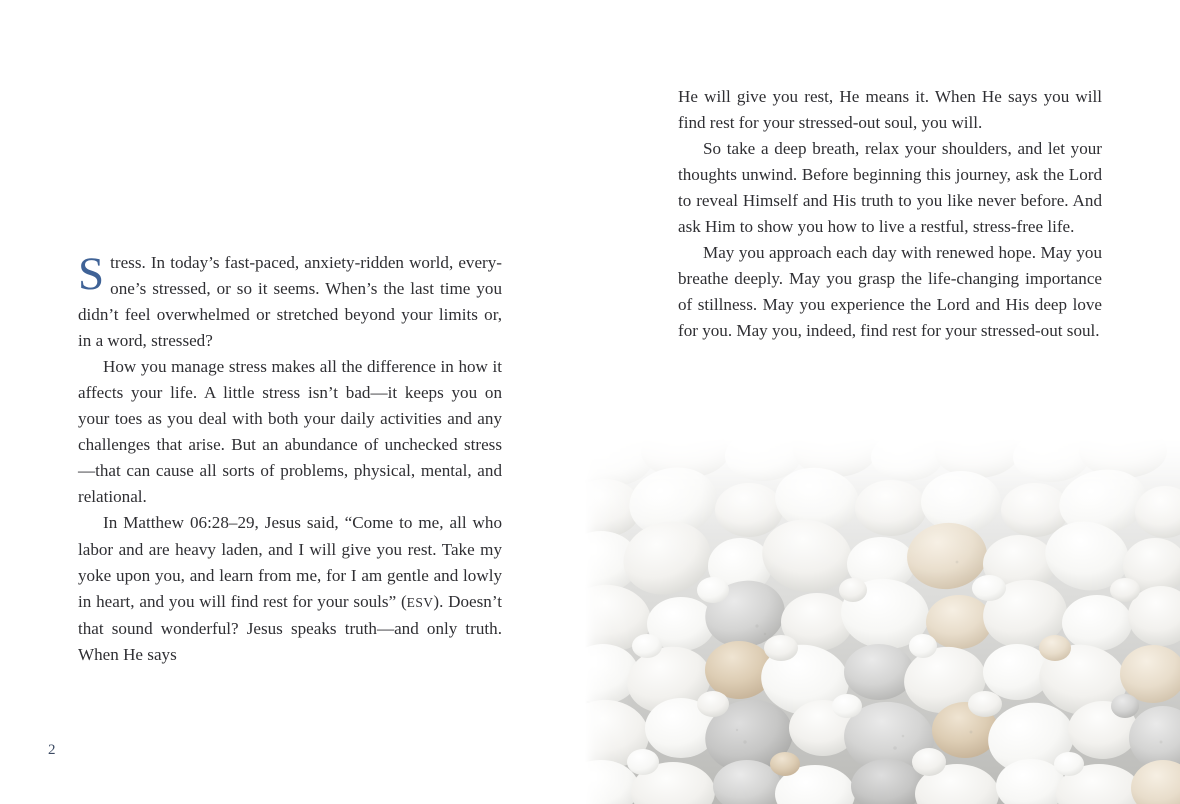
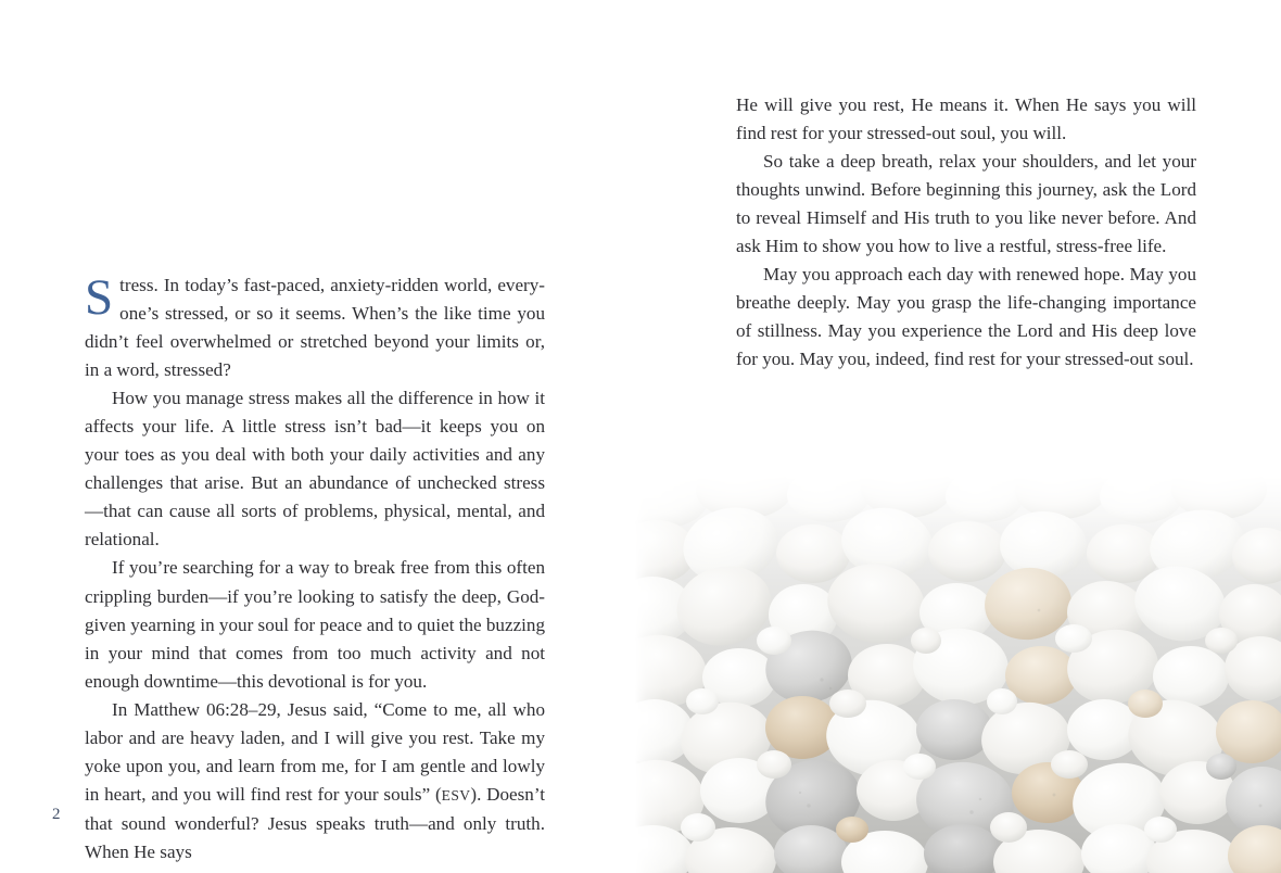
  S
- tress. In today’s fast-paced, anxiety-ridden world, every-one’s stressed, or so it seems. When’s the last time you didn’t feel overwhelmed or stretched beyond your limits or, in a word, stressed?
+ tress. In today’s fast-paced, anxiety-ridden world, every-one’s stressed, or so it seems. When’s the like time you didn’t feel overwhelmed or stretched beyond your limits or, in a word, stressed?
  How you manage stress makes all the difference in how it affects your life. A little stress isn’t bad—it keeps you on your toes as you deal with both your daily activities and any challenges that arise. But an abundance of unchecked stress—that can cause all sorts of problems, physical, mental, and relational.
+ If you’re searching for a way to break free from this often crippling burden—if you’re looking to satisfy the deep, God-given yearning in your soul for peace and to quiet the buzzing in your mind that comes from too much activity and not enough downtime—this devotional is for you.
  In Matthew 06:28–29, Jesus said, “Come to me, all who labor and are heavy laden, and I will give you rest. Take my yoke upon you, and learn from me, for I am gentle and lowly in heart, and you will find rest for your souls” (ESV). Doesn’t that sound wonderful? Jesus speaks truth—and only truth. When He says
  2
  He will give you rest, He means it. When He says you will find rest for your stressed-out soul, you will.
  So take a deep breath, relax your shoulders, and let your thoughts unwind. Before beginning this journey, ask the Lord to reveal Himself and His truth to you like never before. And ask Him to show you how to live a restful, stress-free life.
  May you approach each day with renewed hope. May you breathe deeply. May you grasp the life-changing importance of stillness. May you experience the Lord and His deep love for you. May you, indeed, find rest for your stressed-out soul.
